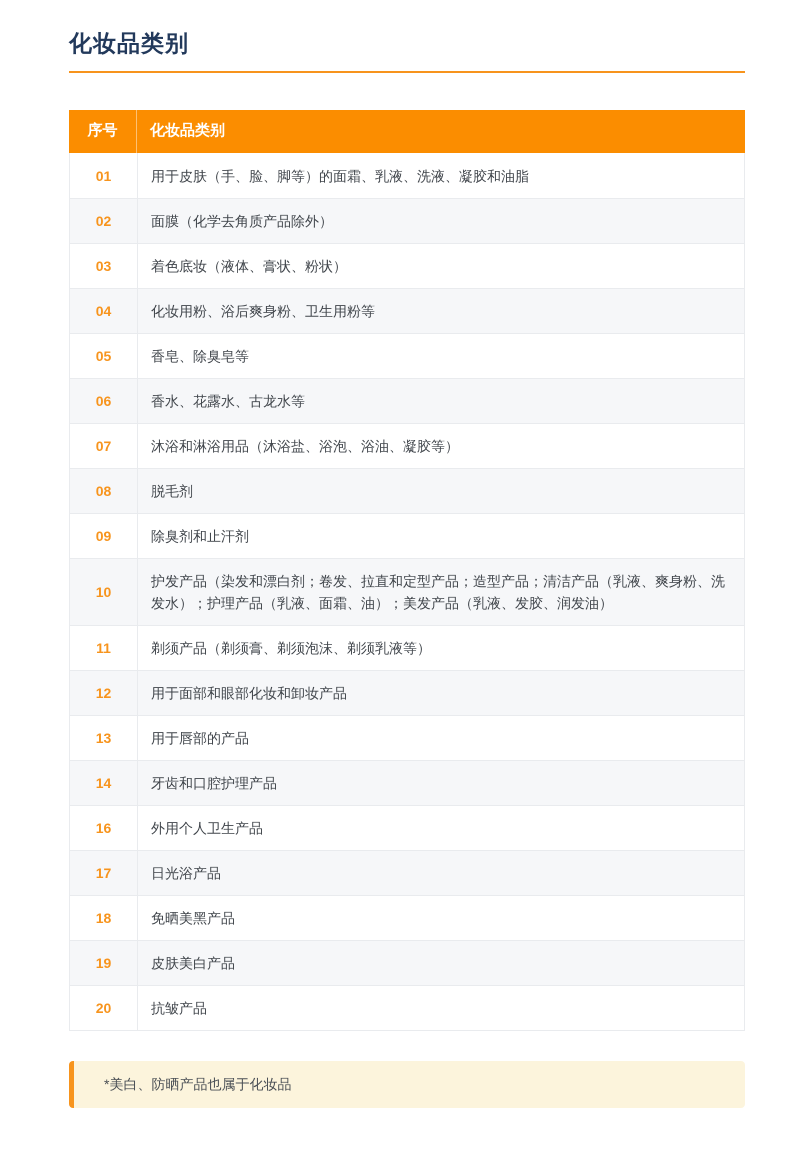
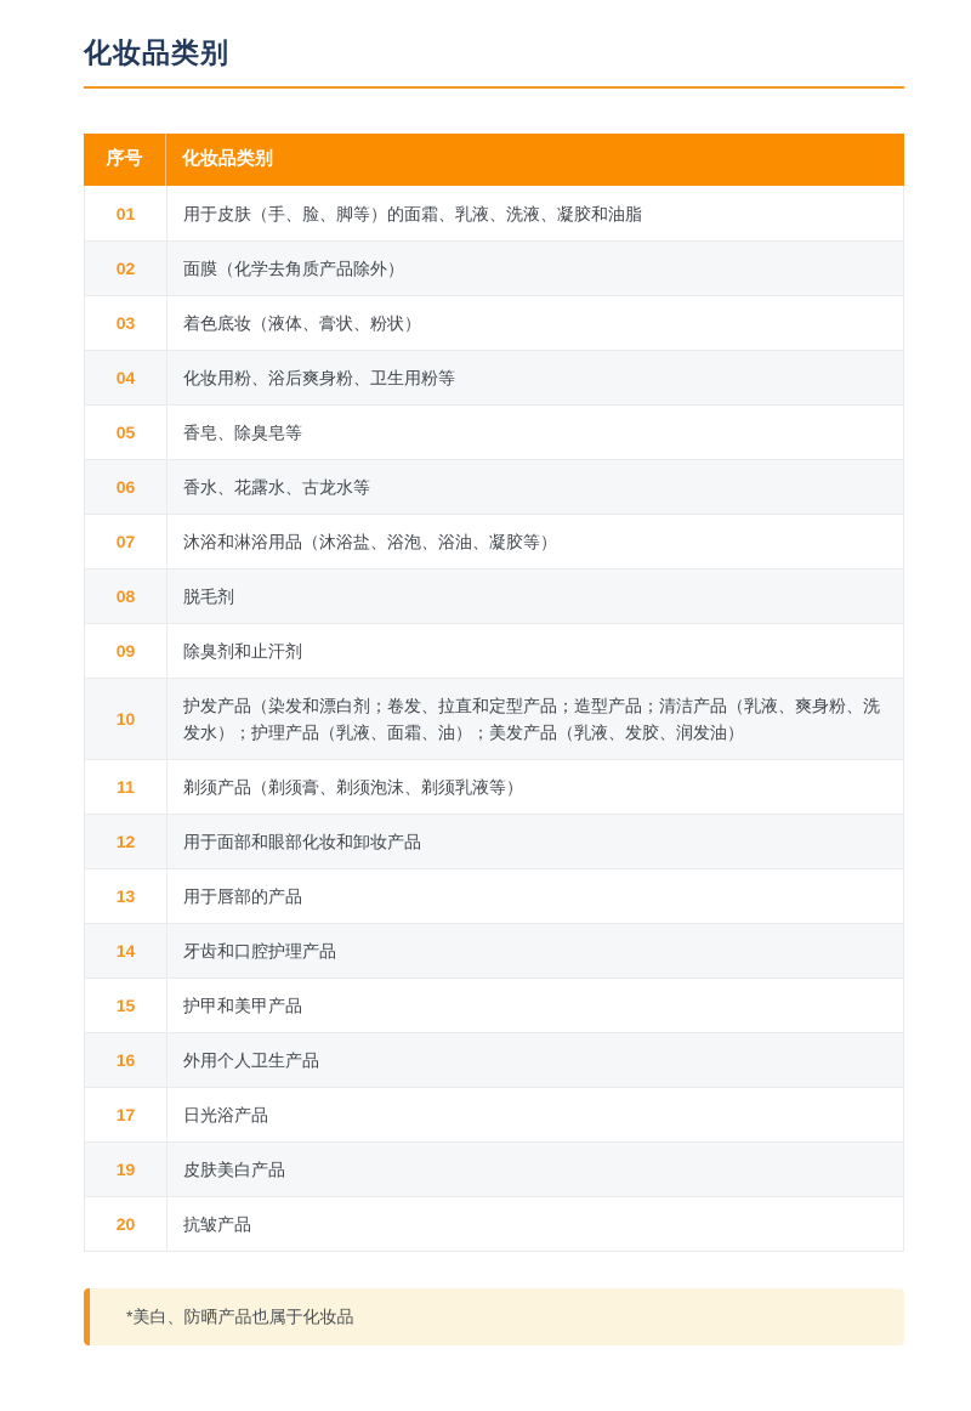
  化妆品类别
  序号
  化妆品类别
  01
  用于皮肤（手、脸、脚等）的面霜、乳液、洗液、凝胶和油脂
  02
  面膜（化学去角质产品除外）
  03
  着色底妆（液体、膏状、粉状）
  04
  化妆用粉、浴后爽身粉、卫生用粉等
  05
  香皂、除臭皂等
  06
  香水、花露水、古龙水等
  07
  沐浴和淋浴用品（沐浴盐、浴泡、浴油、凝胶等）
  08
  脱毛剂
  09
  除臭剂和止汗剂
  10
  护发产品（染发和漂白剂；卷发、拉直和定型产品；造型产品；清洁产品（乳液、爽身粉、洗发水）；护理产品（乳液、面霜、油）；美发产品（乳液、发胶、润发油）
  11
  剃须产品（剃须膏、剃须泡沫、剃须乳液等）
  12
  用于面部和眼部化妆和卸妆产品
  13
  用于唇部的产品
  14
  牙齿和口腔护理产品
+ 15
+ 护甲和美甲产品
  16
  外用个人卫生产品
  17
  日光浴产品
- 18
- 免晒美黑产品
  19
  皮肤美白产品
  20
  抗皱产品
  *美白、防晒产品也属于化妆品
